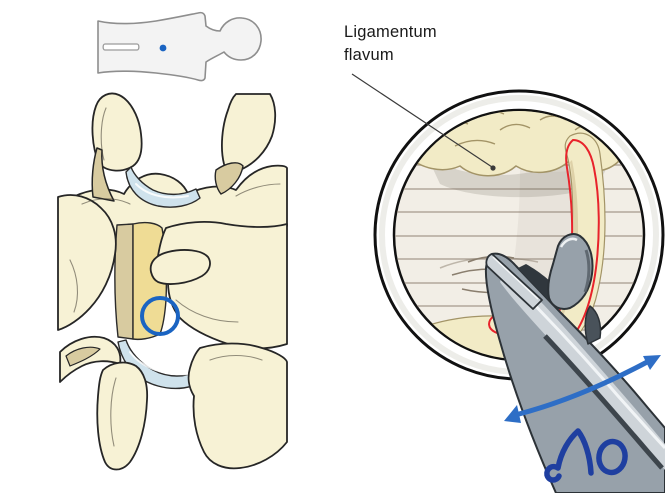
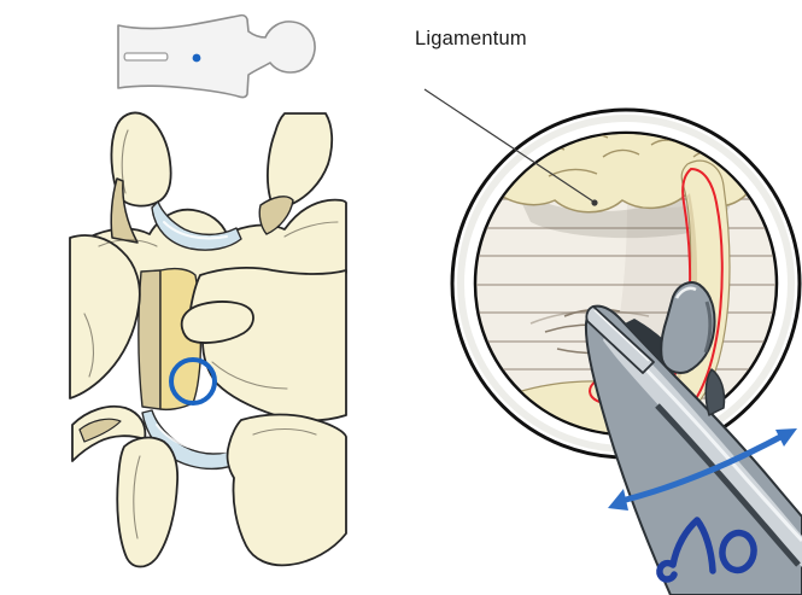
  Ligamentum
- flavum
